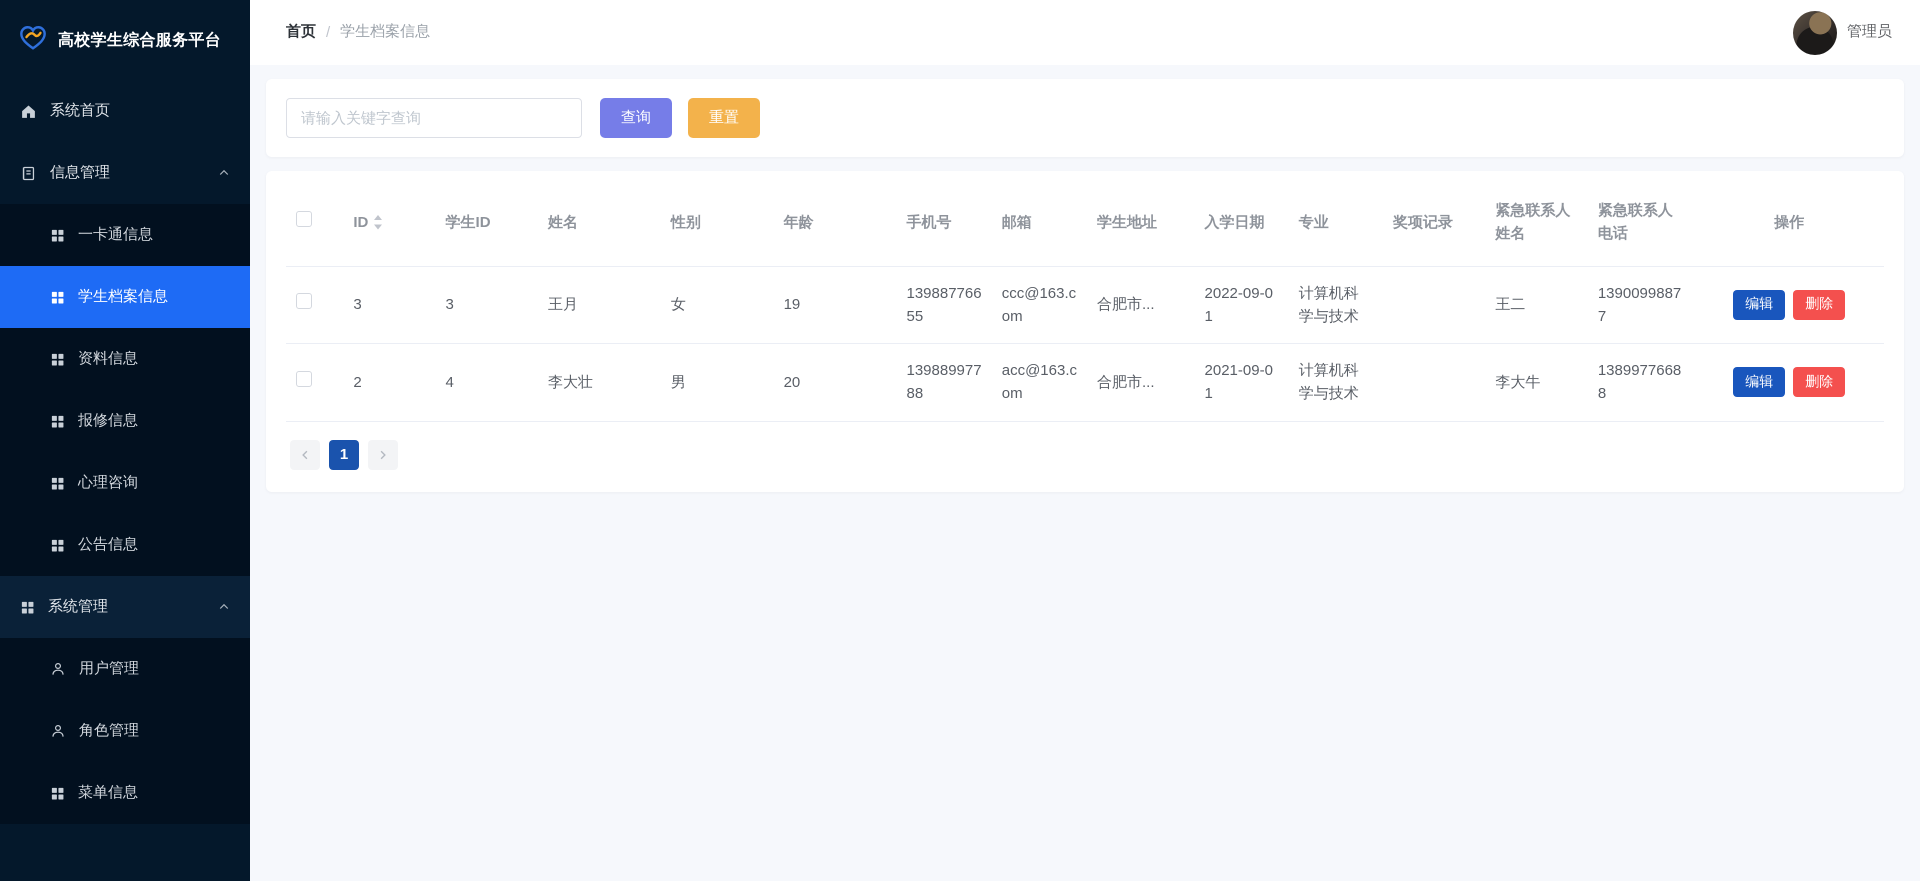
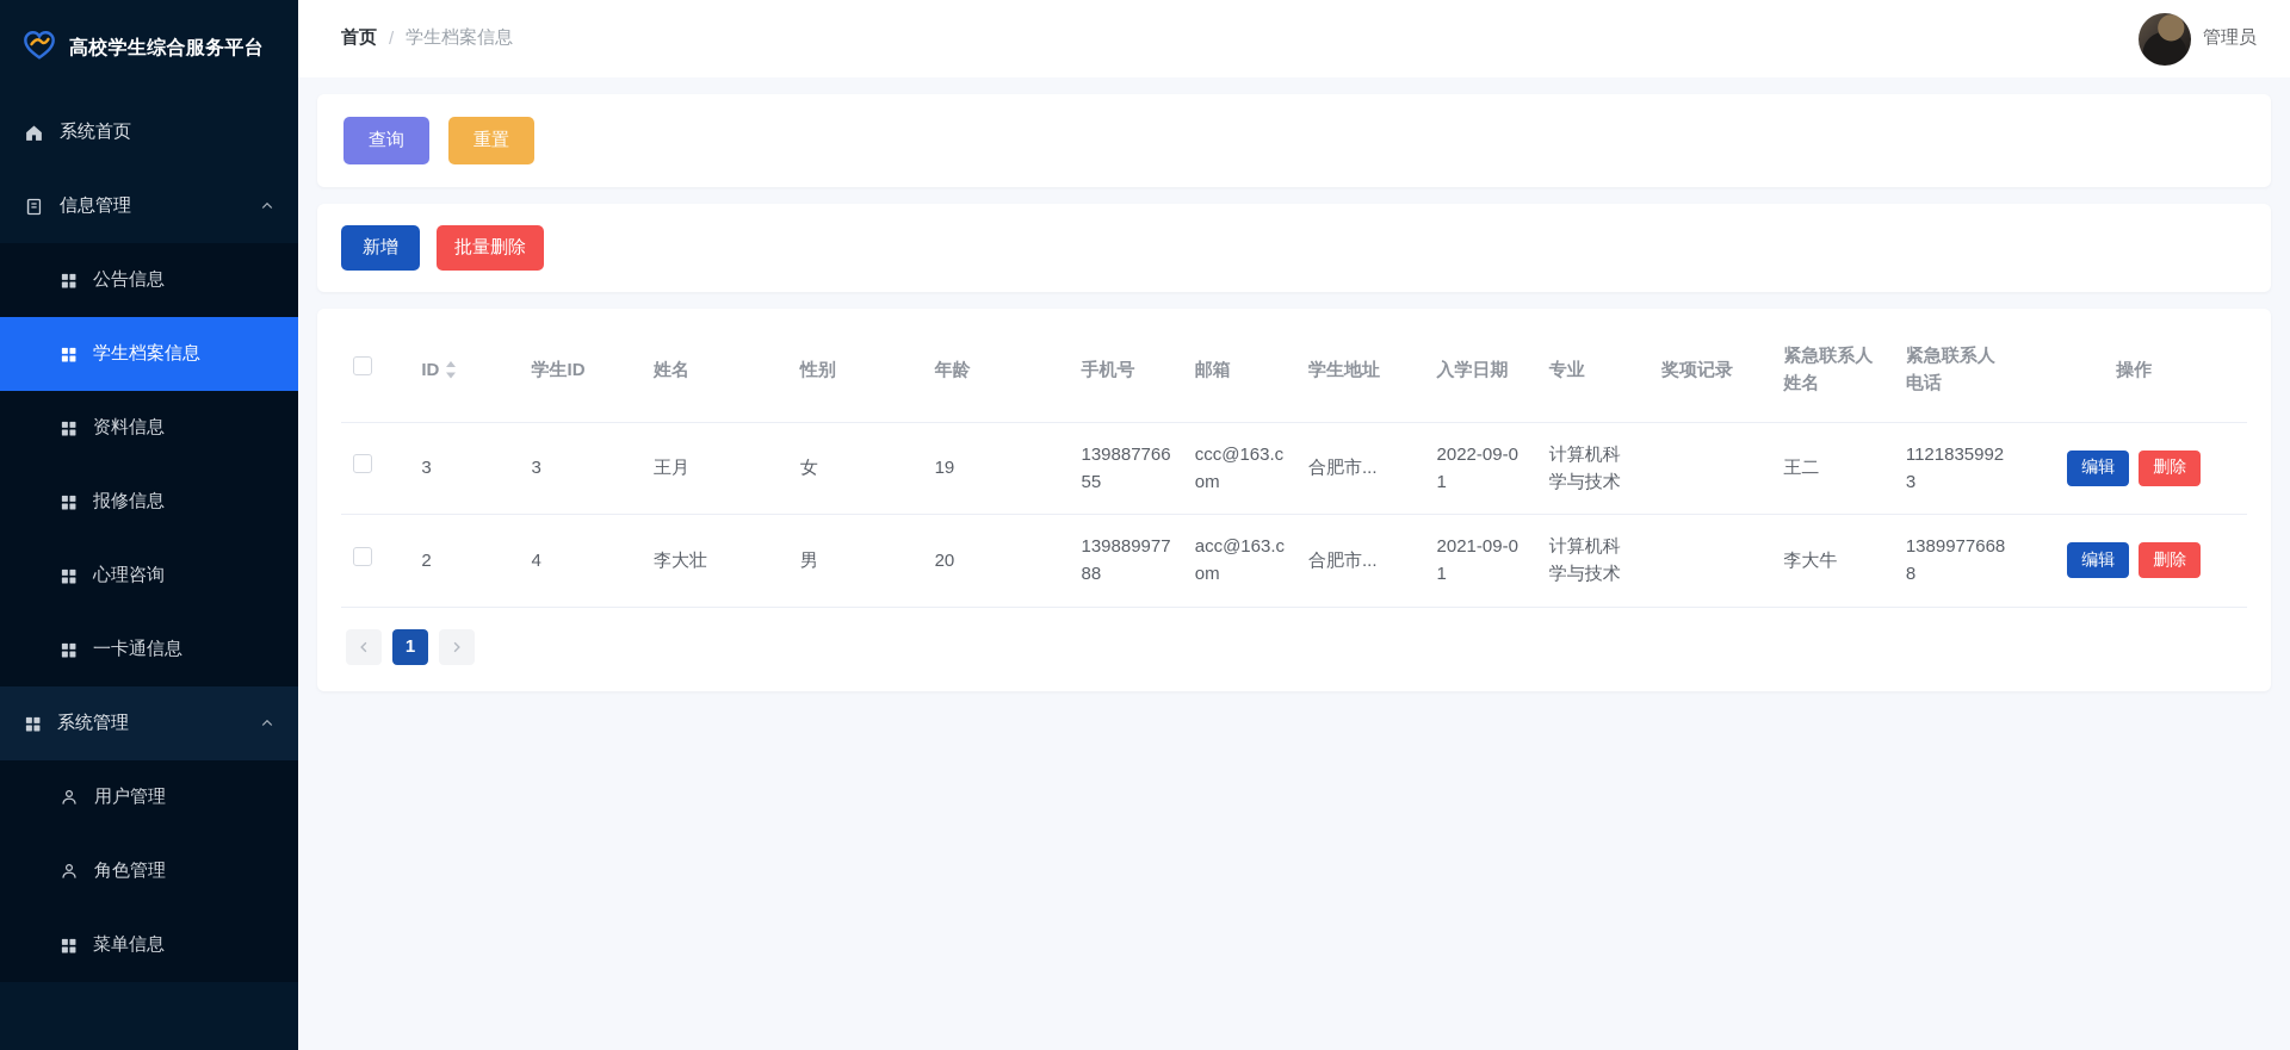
  高校学生综合服务平台
  系统首页
  信息管理
- 一卡通信息
+ 公告信息
  学生档案信息
  资料信息
  报修信息
  心理咨询
- 公告信息
+ 一卡通信息
  系统管理
  用户管理
  角色管理
  菜单信息
  首页
  /
  学生档案信息
  管理员
- 请输入关键字查询
  查询
  重置
+ 新增
+ 批量删除
  	ID	学生ID	姓名	性别	年龄	手机号	邮箱	学生地址	入学日期	专业	奖项记录	紧急联系人姓名	紧急联系人电话	操作
- 	3	3	王月	女	19	13988776655	ccc@163.com	合肥市...	2022-09-01	计算机科学与技术		王二	13900998877	编辑 删除
+ 	3	3	王月	女	19	13988776655	ccc@163.com	合肥市...	2022-09-01	计算机科学与技术		王二	11218359923	编辑 删除
  	2	4	李大壮	男	20	13988997788	acc@163.com	合肥市...	2021-09-01	计算机科学与技术		李大牛	13899776688	编辑 删除
  1
